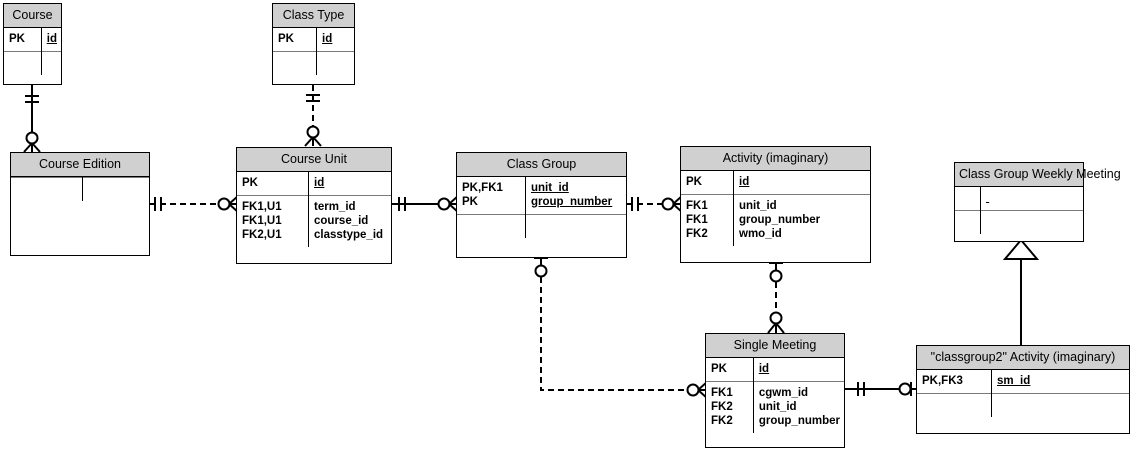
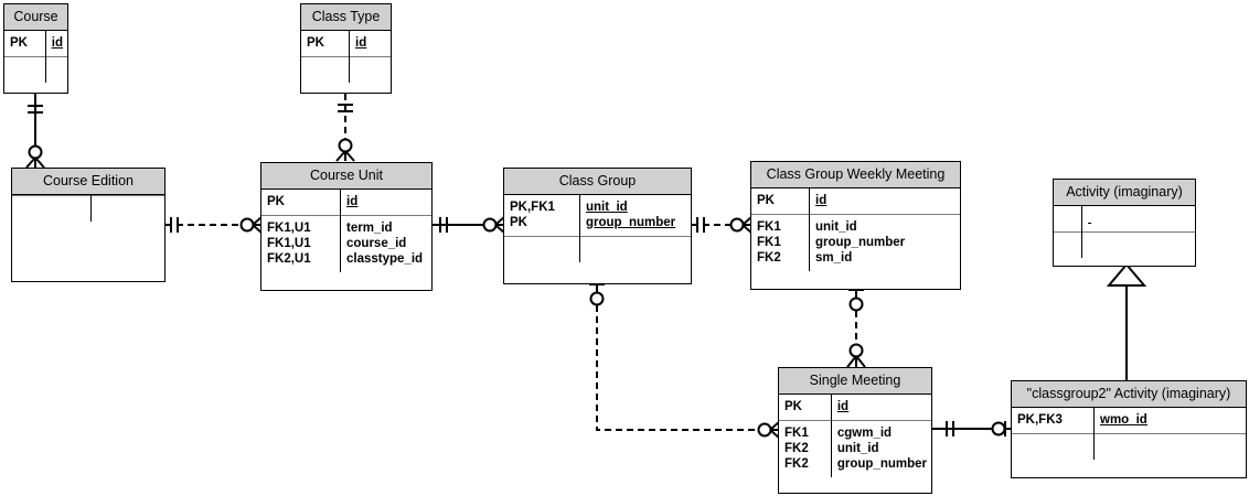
  Course
  PK	id
  Class Type
  PK	id
  Course Edition
  Course Unit
  PK	id
  FK1,U1FK1,U1FK2,U1	term_idcourse_idclasstype_id
  Class Group
  PK,FK1PK	unit_idgroup_number
- Activity (imaginary)
+ Class Group Weekly Meeting
  PK	id
- FK1FK1FK2	unit_idgroup_numberwmo_id
+ FK1FK1FK2	unit_idgroup_numbersm_id
- Class Group Weekly Meeting
+ Activity (imaginary)
  Single Meeting
  PK	id
  FK1FK2FK2	cgwm_idunit_idgroup_number
  "classgroup2" Activity (imaginary)
- PK,FK3	sm_id
+ PK,FK3	wmo_id
